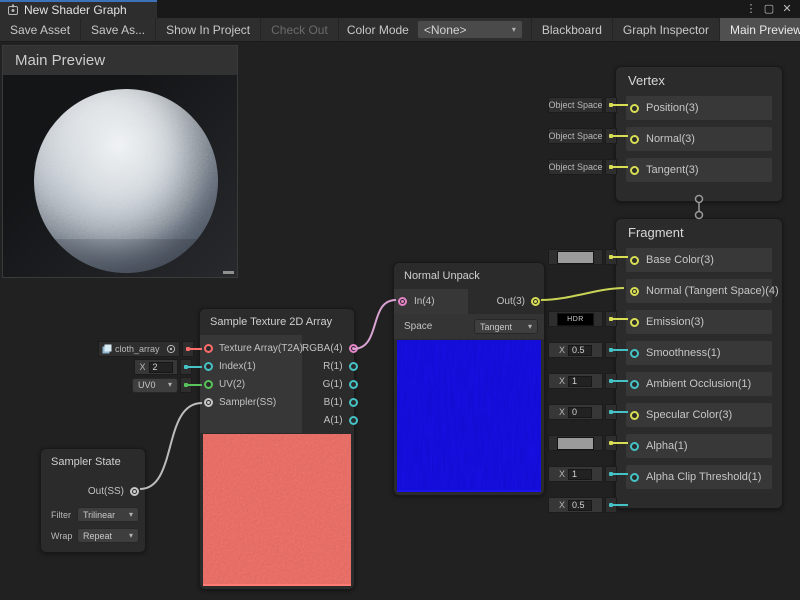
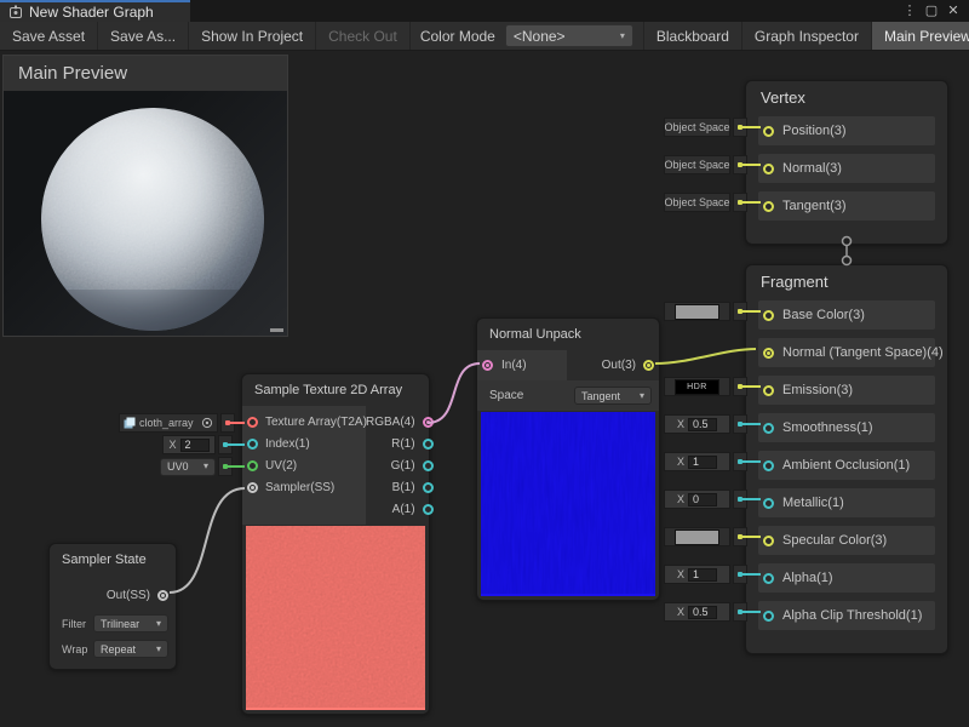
  New Shader Graph
  ⋮
  ▢
  ✕
  Save Asset
  Save As...
  Show In Project
  Check Out
  Color Mode
  <None>
  ▾
  Blackboard
  Graph Inspector
  Main Preview
  Main Preview
  Vertex
  Position(3)
  Normal(3)
  Tangent(3)
  Object Space
  Object Space
  Object Space
  Fragment
  Base Color(3)
  Normal (Tangent Space)(4)
  Emission(3)
  Smoothness(1)
  Ambient Occlusion(1)
+ Metallic(1)
  Specular Color(3)
  Alpha(1)
  Alpha Clip Threshold(1)
  X
  0.5
  X
  1
  X
  0
  X
  1
  X
  0.5
  Sample Texture 2D Array
  Texture Array(T2A)
  Index(1)
  UV(2)
  Sampler(SS)
  RGBA(4)
  R(1)
  G(1)
  B(1)
  A(1)
  cloth_array
  X
  2
  UV0
  ▾
  Normal Unpack
  In(4)
  Out(3)
  Space
  Tangent
  ▾
  Sampler State
  Out(SS)
  Filter
  Trilinear
  ▾
  Wrap
  Repeat
  ▾
